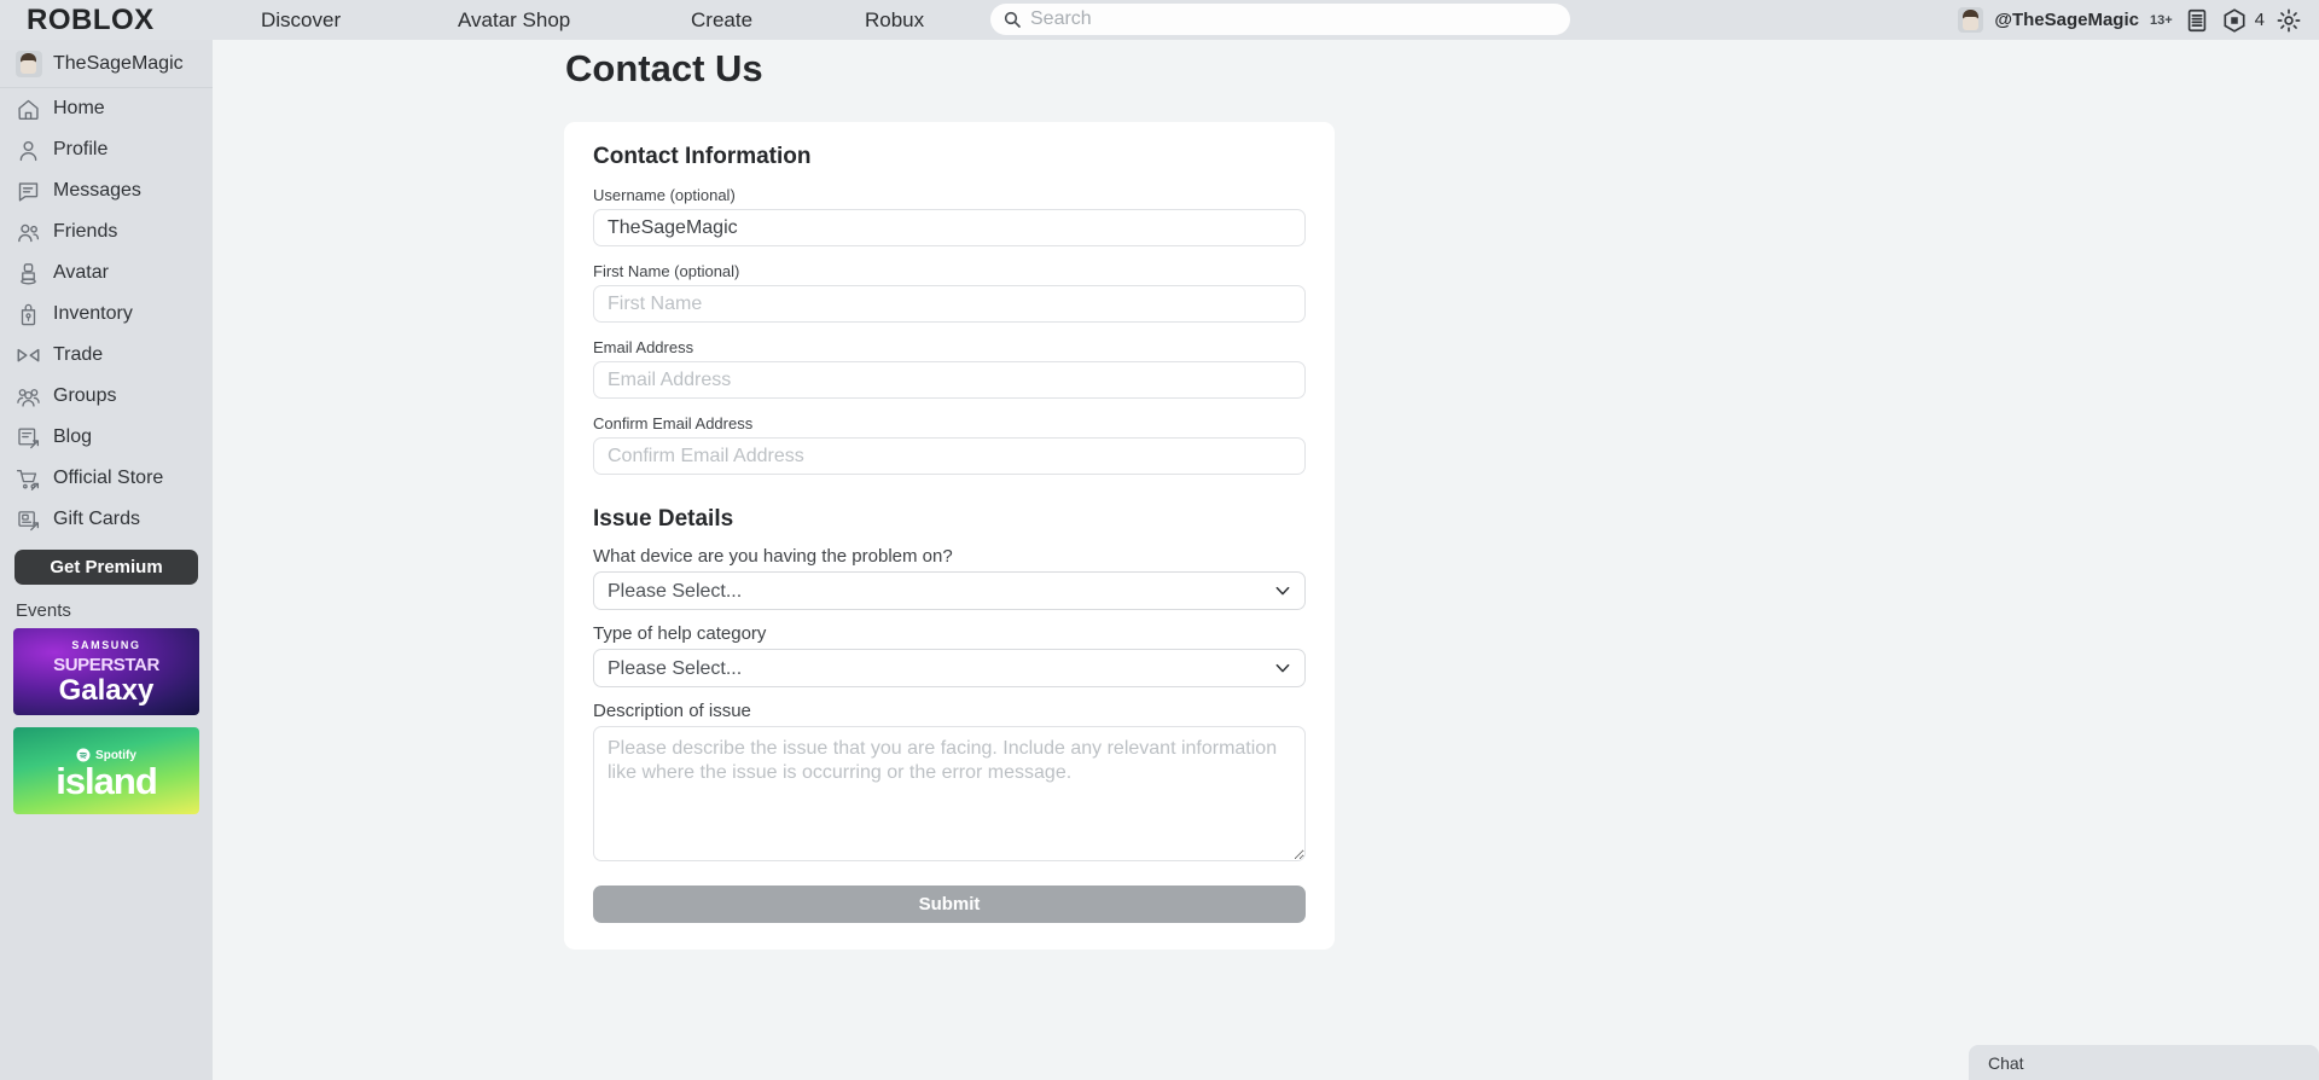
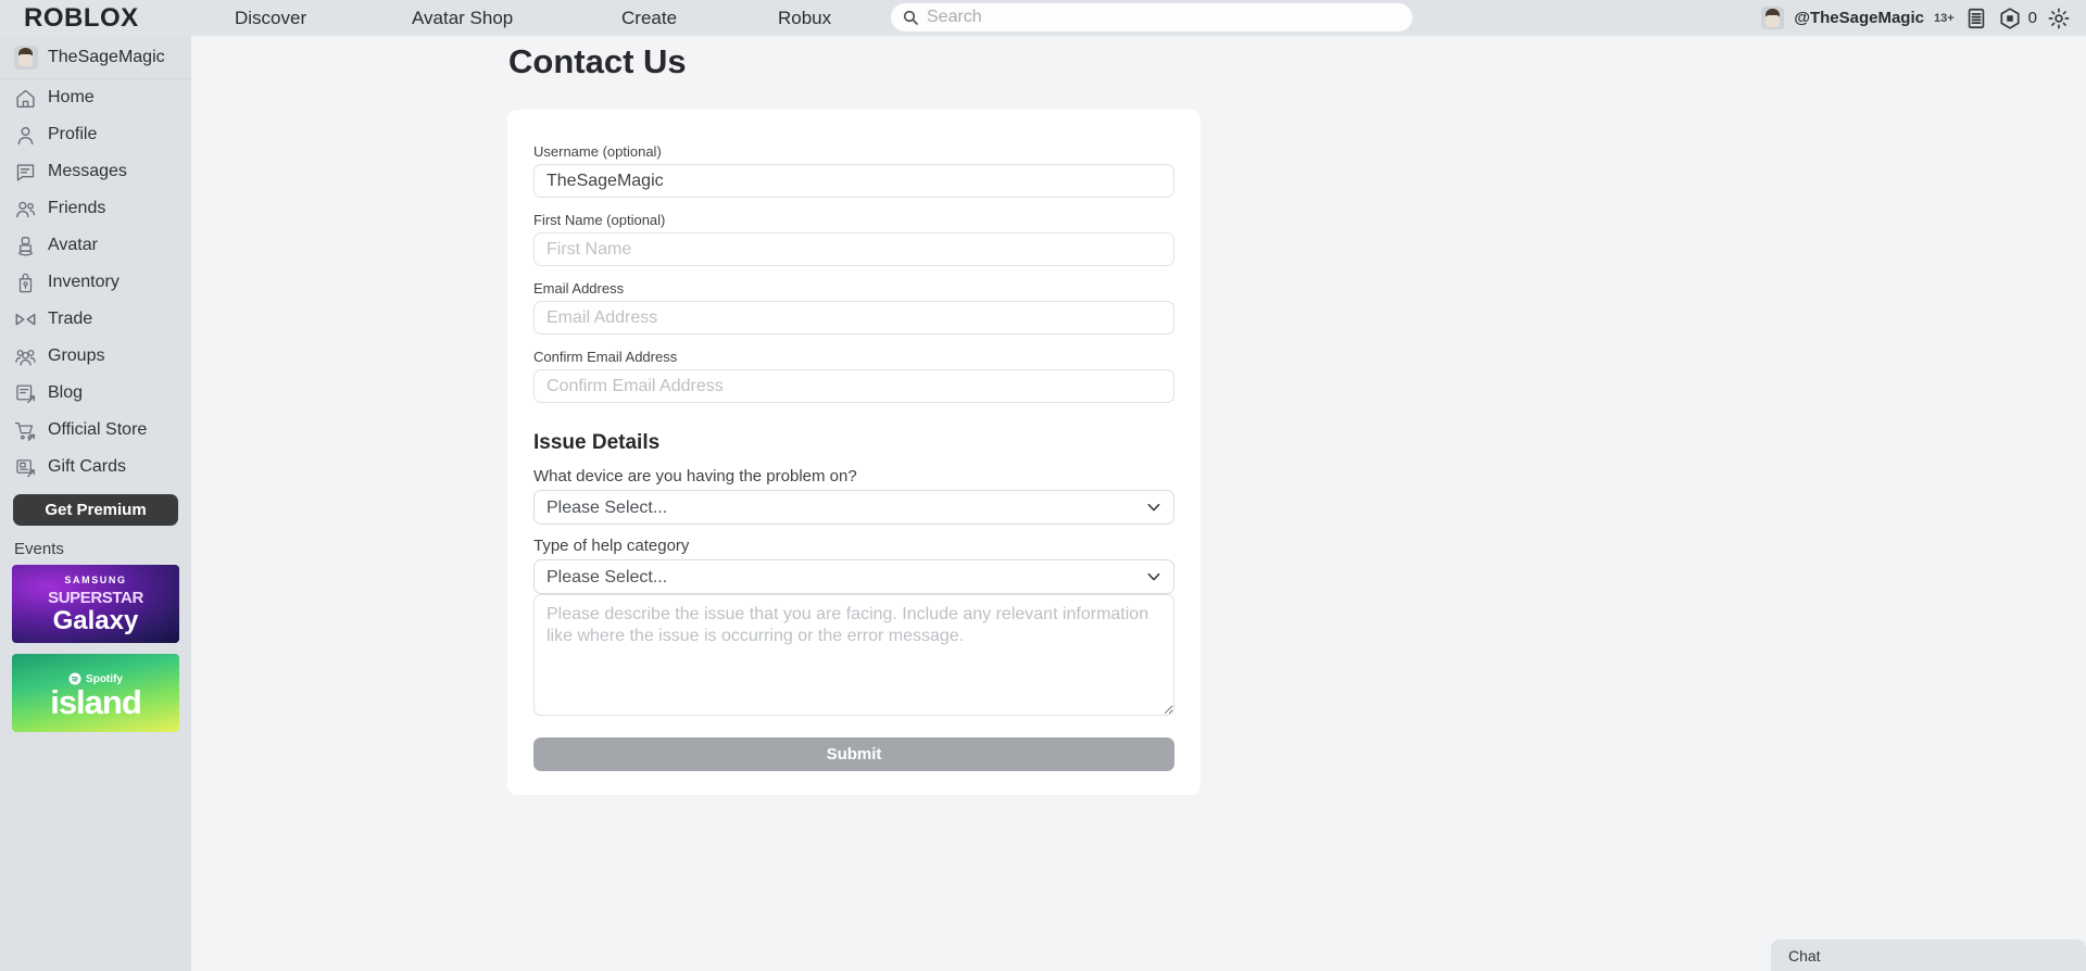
  ROBLOX
  Discover
  Avatar Shop
  Create
  Robux
  Search
  @TheSageMagic
  13+
- 4
+ 0
  TheSageMagic
  Home
  Profile
  Messages
  Friends
  Avatar
  Inventory
  Trade
  Groups
  Blog
  Official Store
  Gift Cards
  Get Premium
  Events
  SAMSUNG
  SUPERSTAR
  Galaxy
  Spotify
  island
  Contact Us
- Contact Information
  Username (optional)
  TheSageMagic
  First Name (optional)
  First Name
  Email Address
  Email Address
  Confirm Email Address
  Confirm Email Address
  Issue Details
  What device are you having the problem on?
  Please Select...
  Type of help category
  Please Select...
- Description of issue
  Submit
  Chat
